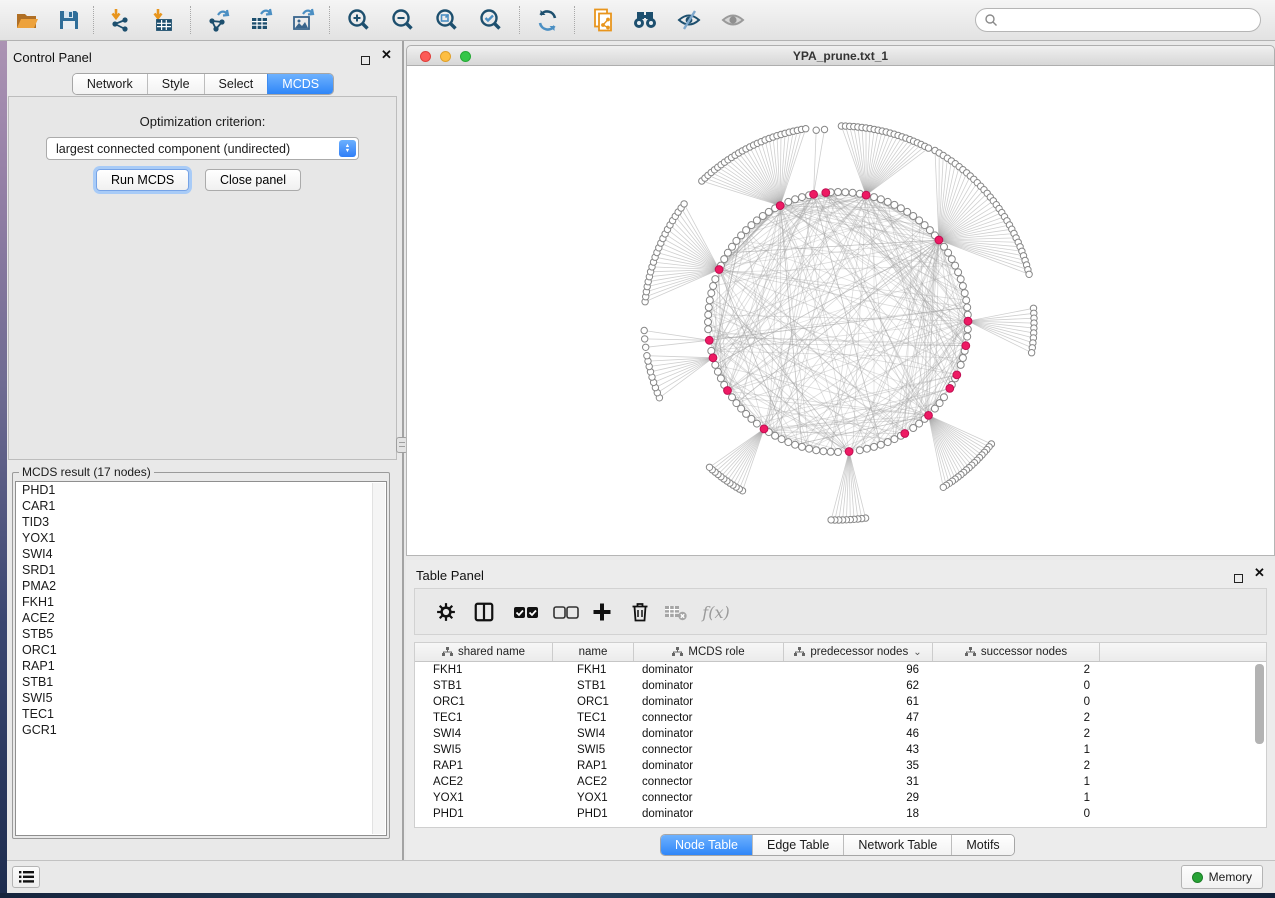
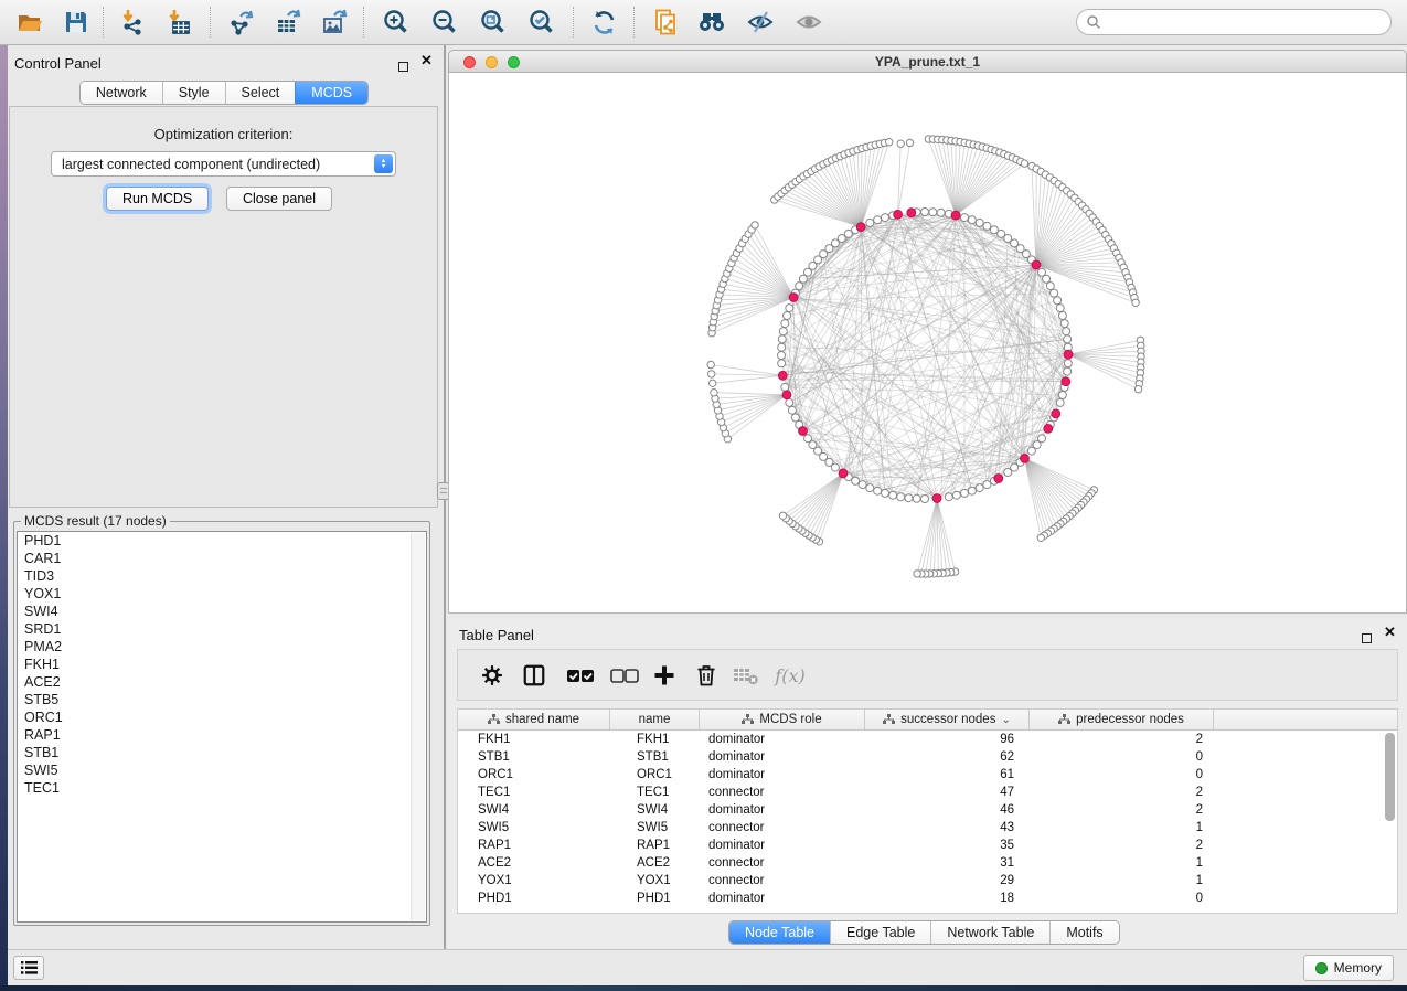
  Control Panel
  ✕
  Network
  Style
  Select
  MCDS
  Optimization criterion:
  largest connected component (undirected)
  Run MCDS
  Close panel
  MCDS result (17 nodes)
  PHD1
  CAR1
  TID3
  YOX1
  SWI4
  SRD1
  PMA2
  FKH1
  ACE2
  STB5
  ORC1
  RAP1
  STB1
  SWI5
  TEC1
- GCR1
  YPA_prune.txt_1
  Table Panel
  ✕
  f(x)
  shared name
  name
  MCDS role
- predecessor nodes
+ successor nodes
  ⌄
- successor nodes
+ predecessor nodes
  FKH1
  FKH1
  dominator
  96
  2
  STB1
  STB1
  dominator
  62
  0
  ORC1
  ORC1
  dominator
  61
  0
  TEC1
  TEC1
  connector
  47
  2
  SWI4
  SWI4
  dominator
  46
  2
  SWI5
  SWI5
  connector
  43
  1
  RAP1
  RAP1
  dominator
  35
  2
  ACE2
  ACE2
  connector
  31
  1
  YOX1
  YOX1
  connector
  29
  1
  PHD1
  PHD1
  dominator
  18
  0
  Node Table
  Edge Table
  Network Table
  Motifs
  Memory
